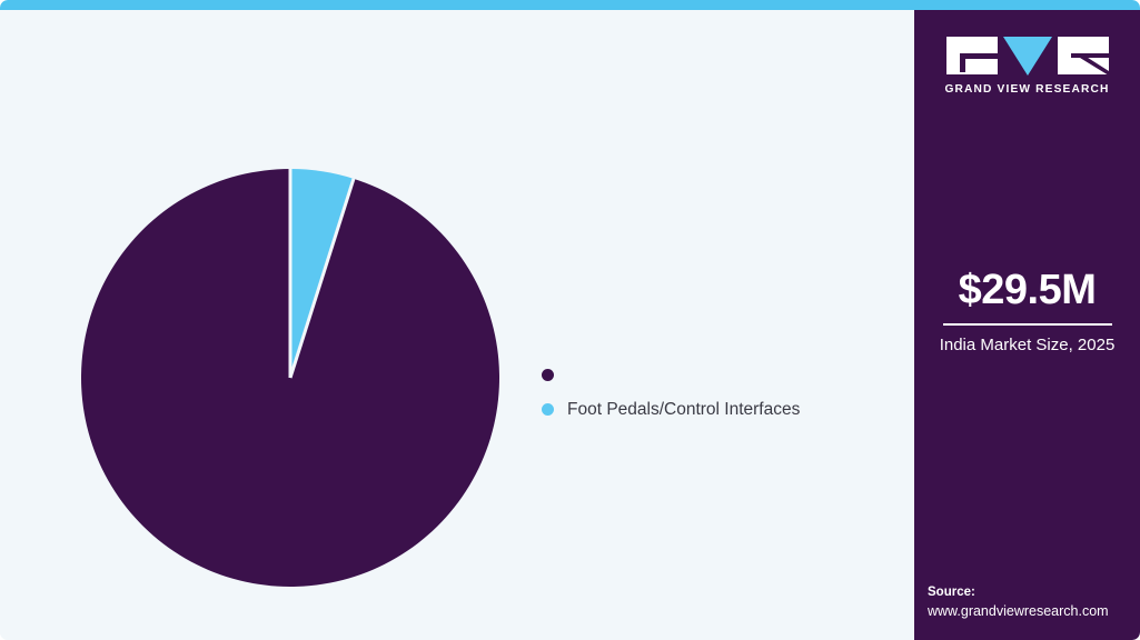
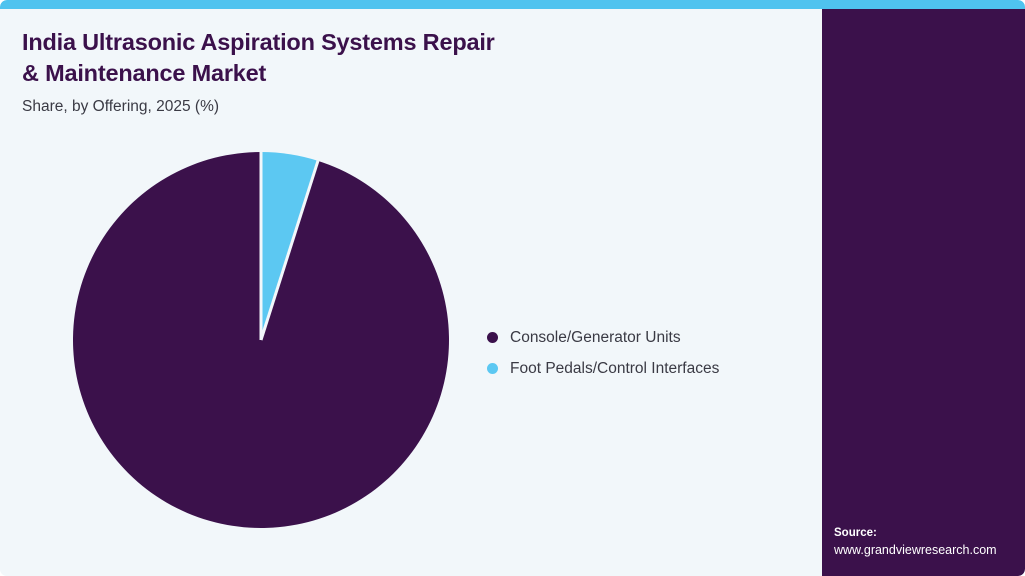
+ India Ultrasonic Aspiration Systems Repair
+ & Maintenance Market
+ Share, by Offering, 2025 (%)
+ Console/Generator Units
  Foot Pedals/Control Interfaces
- GRAND VIEW RESEARCH
- $29.5M
- India Market Size, 2025
  Source:
  www.grandviewresearch.com
